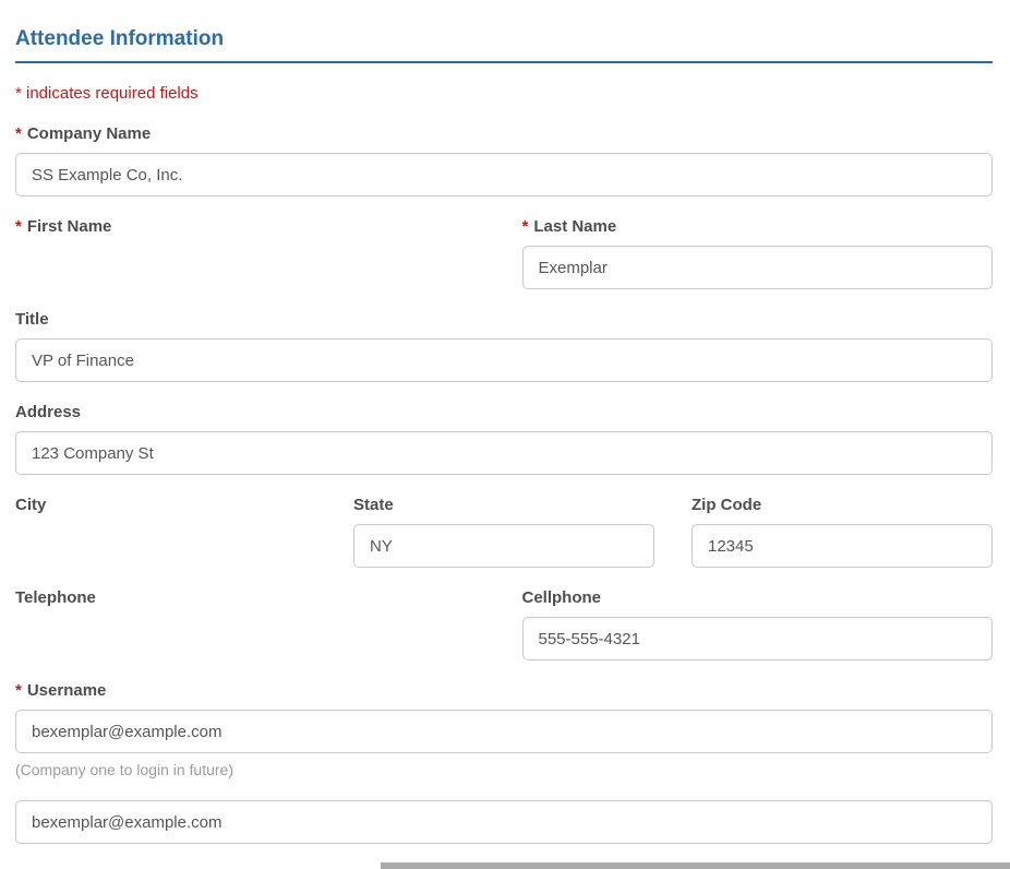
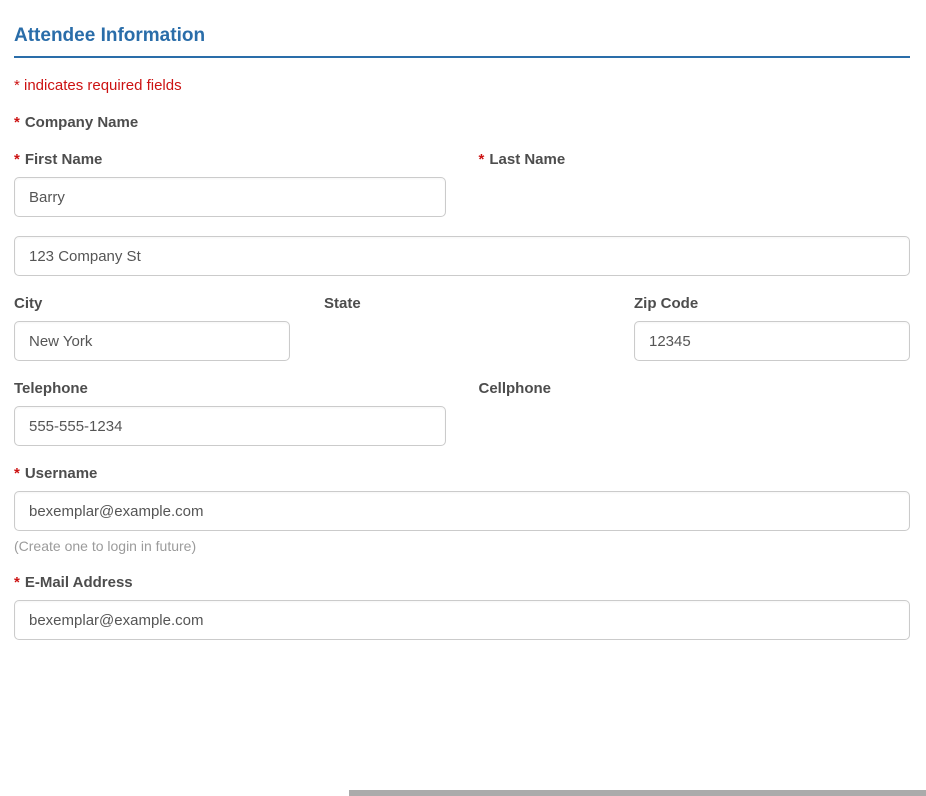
  Attendee Information
  * indicates required fields
  * Company Name
- SS Example Co, Inc.
  * First Name
+ Barry
  * Last Name
- Exemplar
- Title
- VP of Finance
- Address
  123 Company St
  City
+ New York
  State
- NY
  Zip Code
  12345
  Telephone
+ 555-555-1234
  Cellphone
- 555-555-4321
  * Username
  bexemplar@example.com
- (Company one to login in future)
+ (Create one to login in future)
+ * E-Mail Address
  bexemplar@example.com
